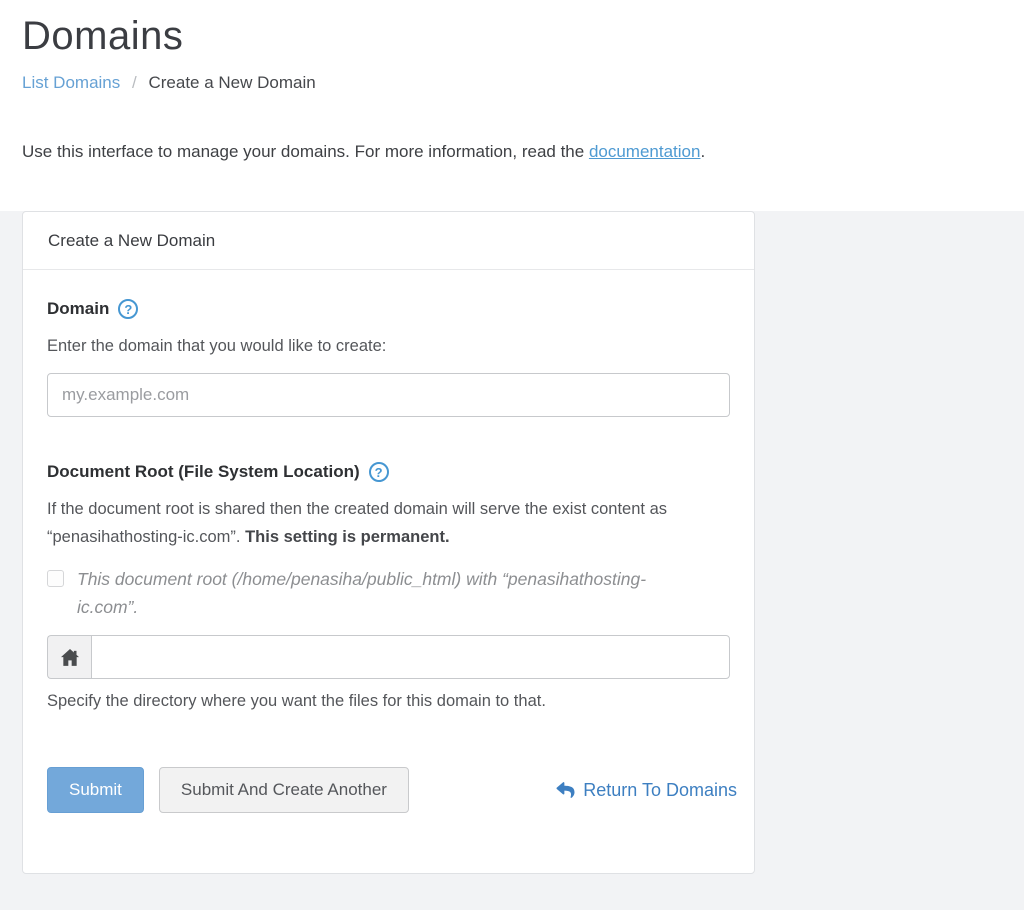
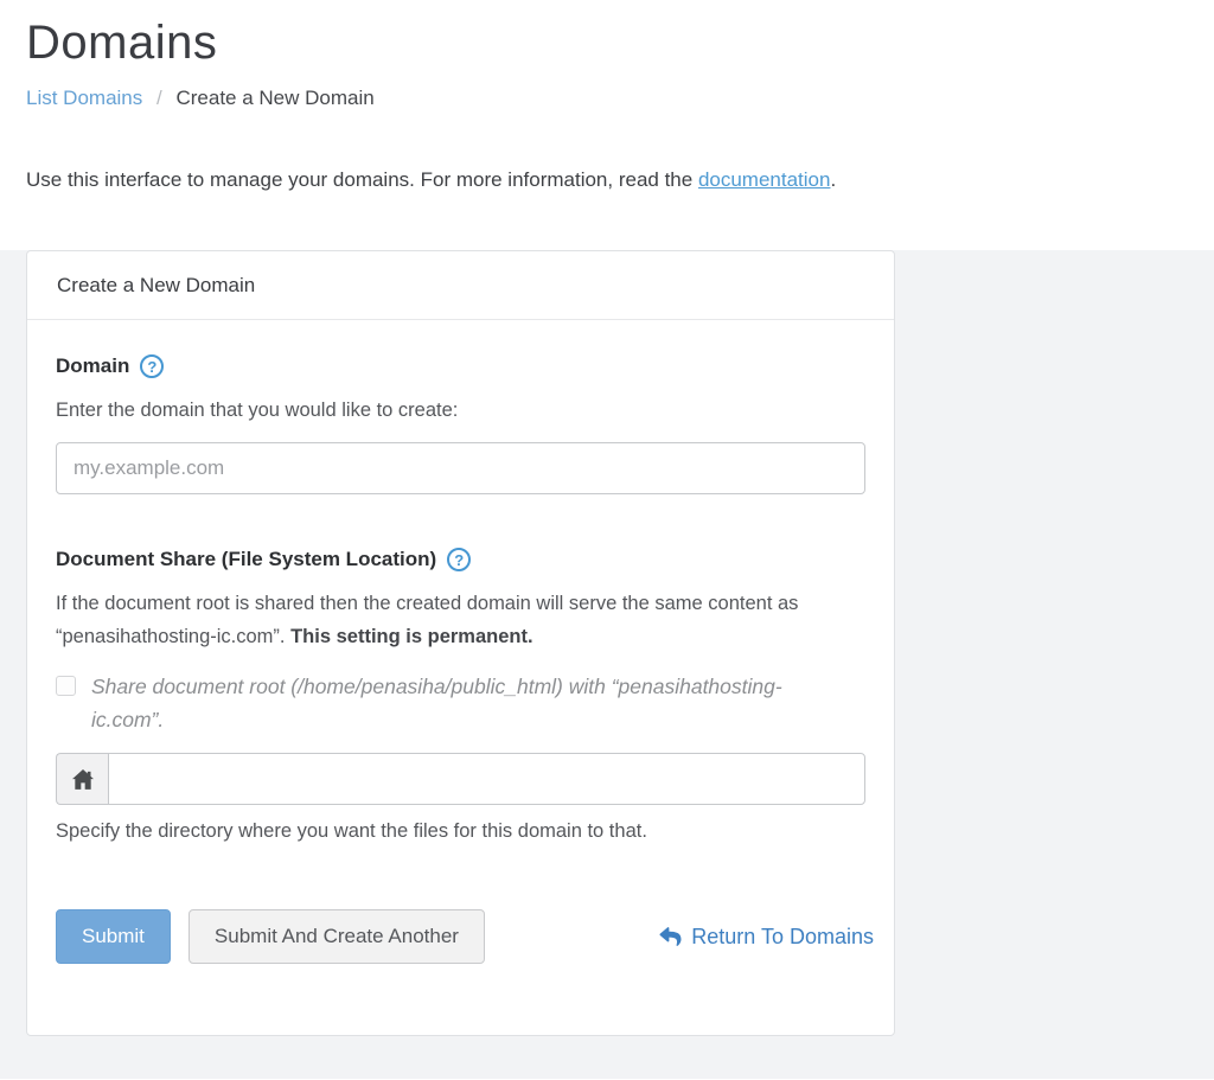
  Domains
  List Domains / Create a New Domain
  Use this interface to manage your domains. For more information, read the documentation.
  Create a New Domain
  Domain
  ?
  Enter the domain that you would like to create:
  my.example.com
- Document Root (File System Location)
+ Document Share (File System Location)
  ?
- If the document root is shared then the created domain will serve the exist content as “penasihathosting-ic.com”. This setting is permanent.
+ If the document root is shared then the created domain will serve the same content as “penasihathosting-ic.com”. This setting is permanent.
- This document root (/home/penasiha/public_html) with “penasihathosting-ic.com”.
+ Share document root (/home/penasiha/public_html) with “penasihathosting-ic.com”.
  Specify the directory where you want the files for this domain to that.
  Submit
  Submit And Create Another
  Return To Domains
